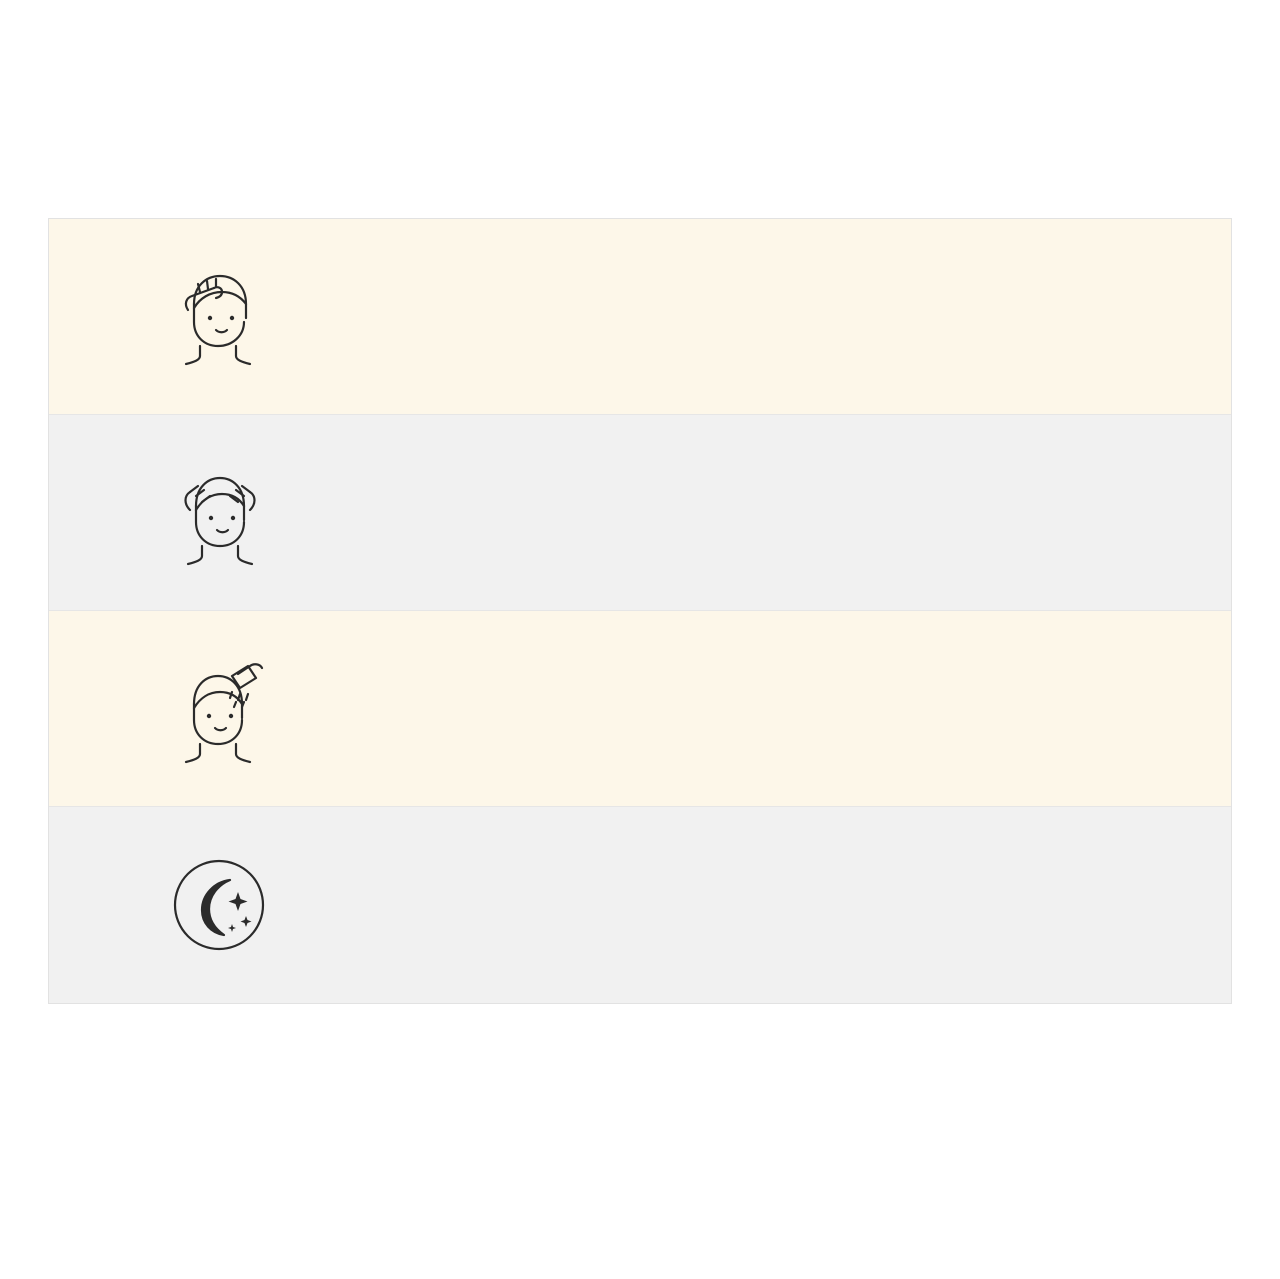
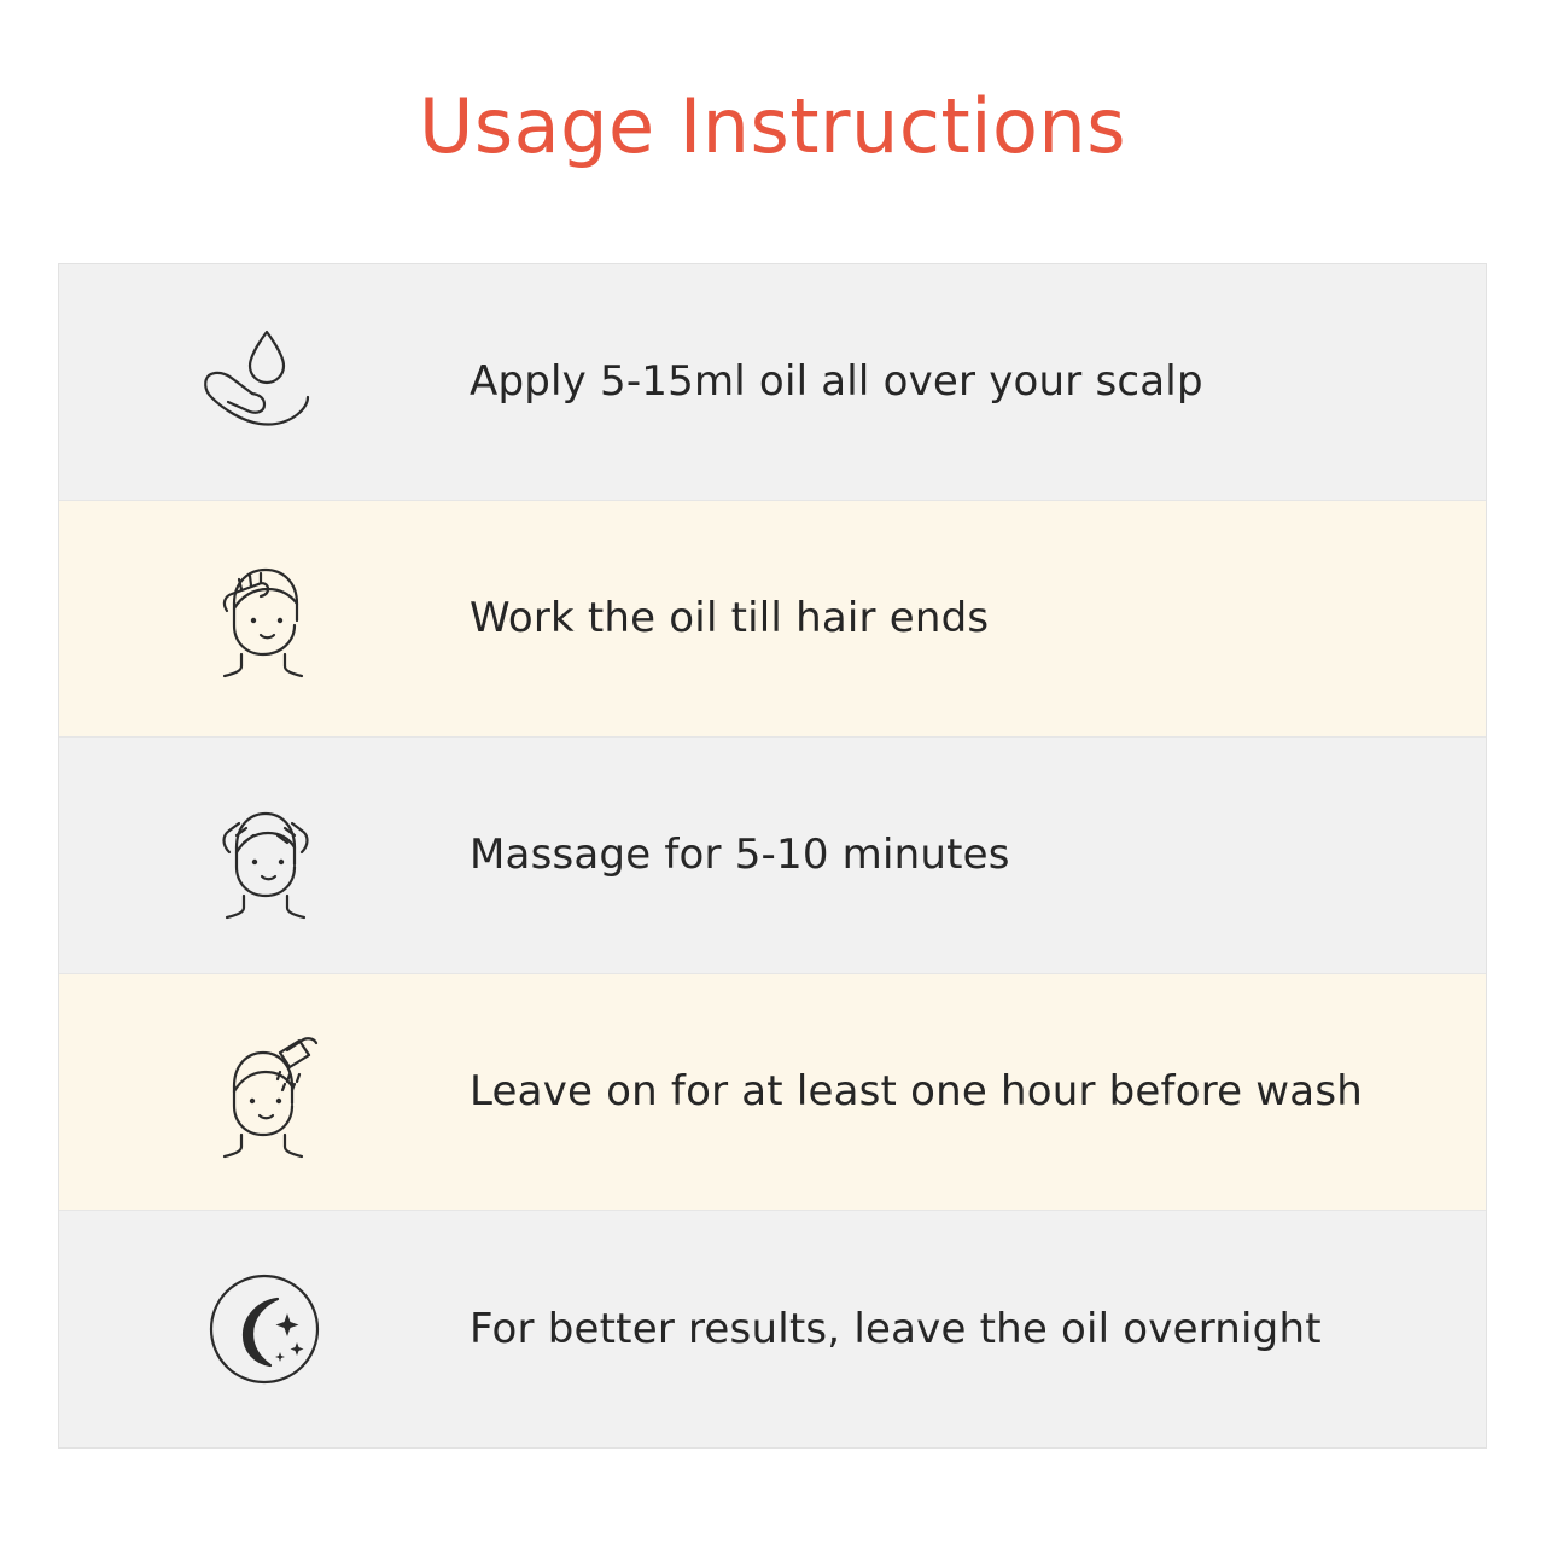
+ Usage Instructions
+ Apply 5-15ml oil all over your scalp
+ Work the oil till hair ends
+ Massage for 5-10 minutes
+ Leave on for at least one hour before wash
+ For better results, leave the oil overnight
